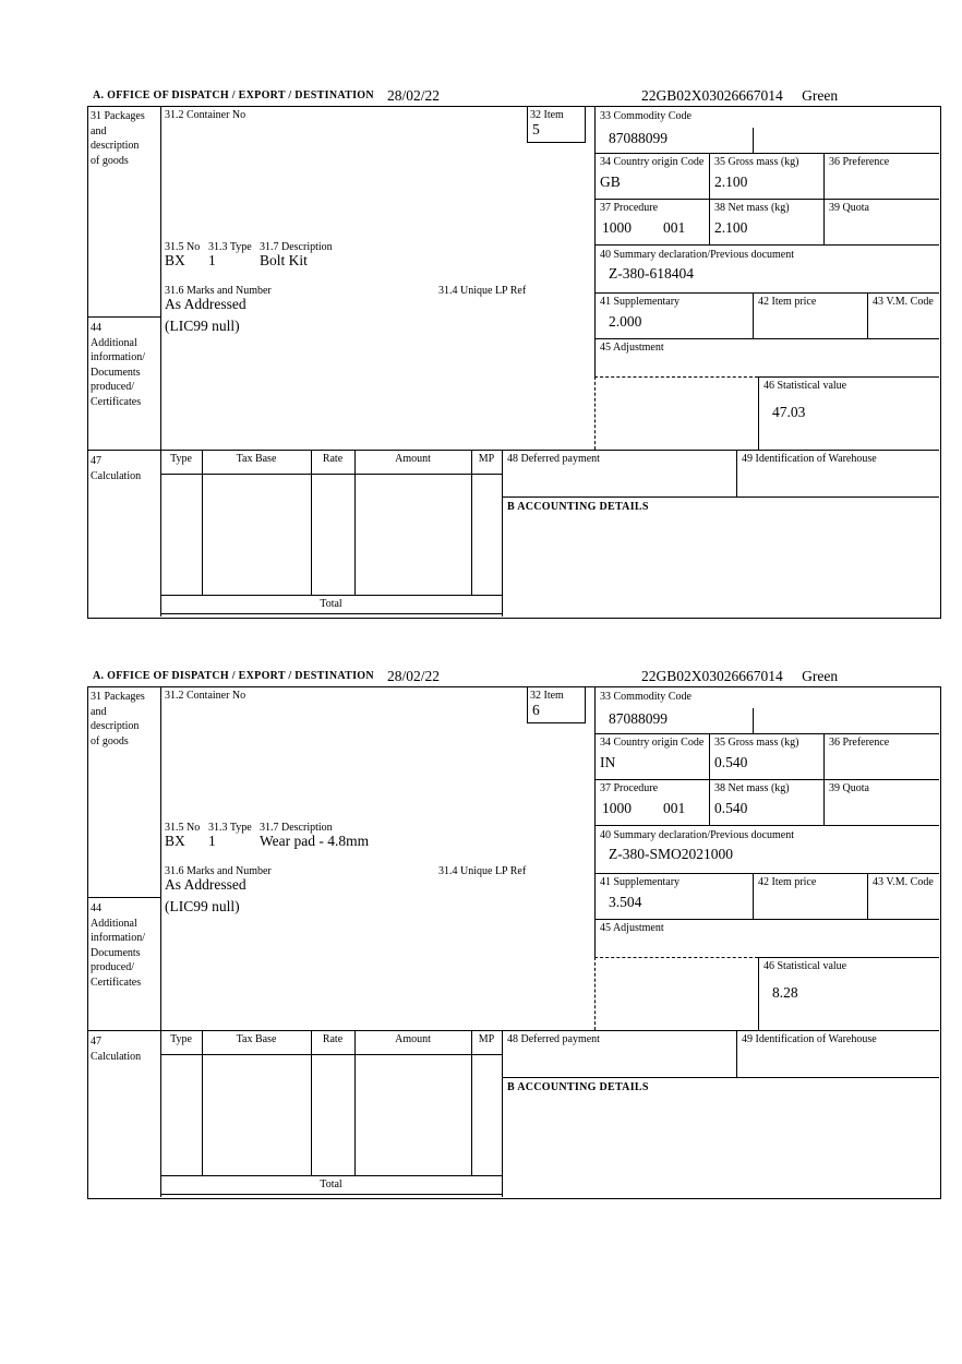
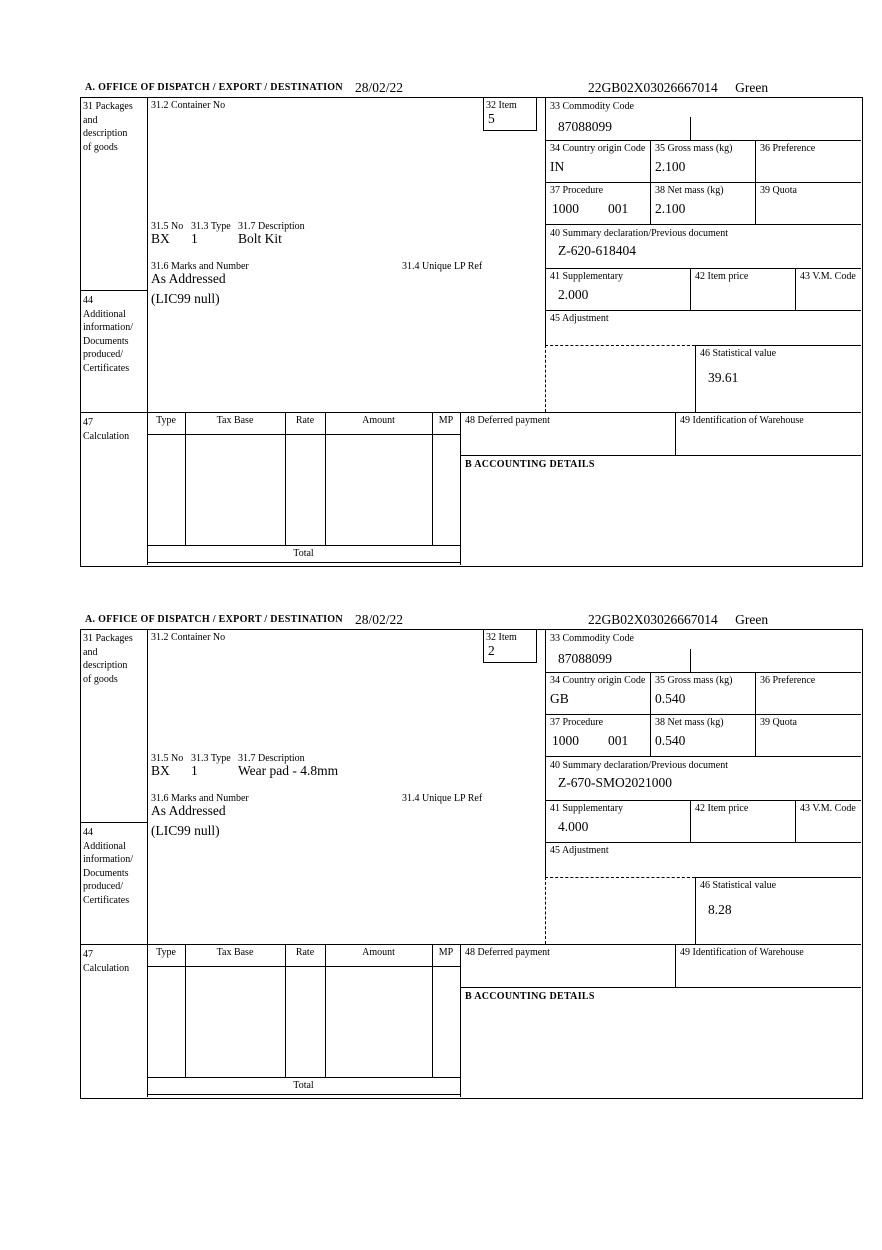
  A. OFFICE OF DISPATCH / EXPORT / DESTINATION
  28/02/22
  22GB02X03026667014 Green
  31 Packages
  and
  description
  of goods
  44
  Additional
  information/
  Documents
  produced/
  Certificates
  47
  Calculation
  31.2 Container No
  32 Item
  5
  31.5 No
  31.3 Type
  31.7 Description
  BX
  1
  Bolt Kit
  31.6 Marks and Number
  31.4 Unique LP Ref
  As Addressed
  (LIC99 null)
  33 Commodity Code
  87088099
  34 Country origin Code
  35 Gross mass (kg)
  36 Preference
- GB
+ IN
  2.100
  37 Procedure
  38 Net mass (kg)
  39 Quota
  1000
  001
  2.100
  40 Summary declaration/Previous document
- Z-380-618404
+ Z-620-618404
  41 Supplementary
  42 Item price
  43 V.M. Code
  2.000
  45 Adjustment
  46 Statistical value
- 47.03
+ 39.61
  Type
  Tax Base
  Rate
  Amount
  MP
  Total
  48 Deferred payment
  49 Identification of Warehouse
  B ACCOUNTING DETAILS
  A. OFFICE OF DISPATCH / EXPORT / DESTINATION
  28/02/22
  22GB02X03026667014 Green
  31 Packages
  and
  description
  of goods
  44
  Additional
  information/
  Documents
  produced/
  Certificates
  47
  Calculation
  31.2 Container No
  32 Item
- 6
+ 2
  31.5 No
  31.3 Type
  31.7 Description
  BX
  1
  Wear pad - 4.8mm
  31.6 Marks and Number
  31.4 Unique LP Ref
  As Addressed
  (LIC99 null)
  33 Commodity Code
  87088099
  34 Country origin Code
  35 Gross mass (kg)
  36 Preference
- IN
+ GB
  0.540
  37 Procedure
  38 Net mass (kg)
  39 Quota
  1000
  001
  0.540
  40 Summary declaration/Previous document
- Z-380-SMO2021000
+ Z-670-SMO2021000
  41 Supplementary
  42 Item price
  43 V.M. Code
- 3.504
+ 4.000
  45 Adjustment
  46 Statistical value
  8.28
  Type
  Tax Base
  Rate
  Amount
  MP
  Total
  48 Deferred payment
  49 Identification of Warehouse
  B ACCOUNTING DETAILS
